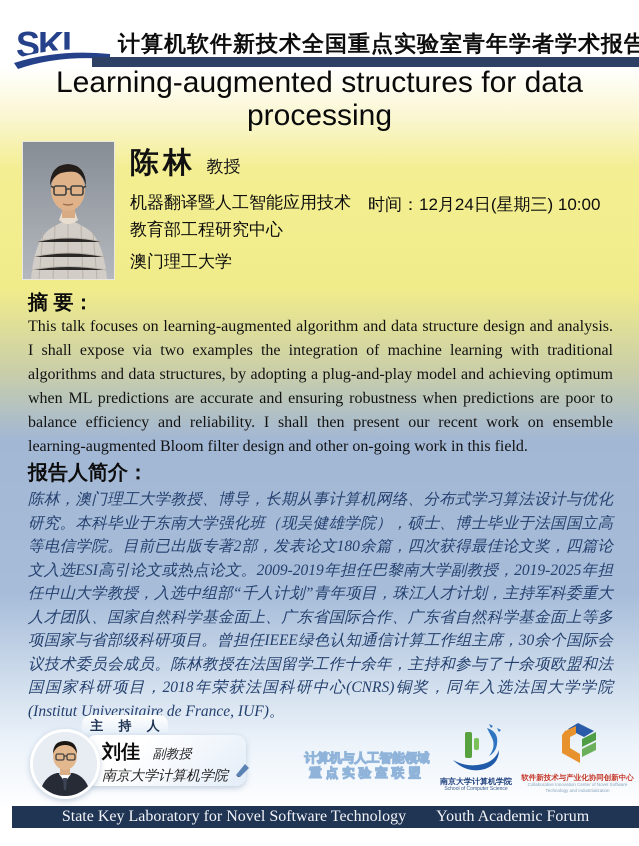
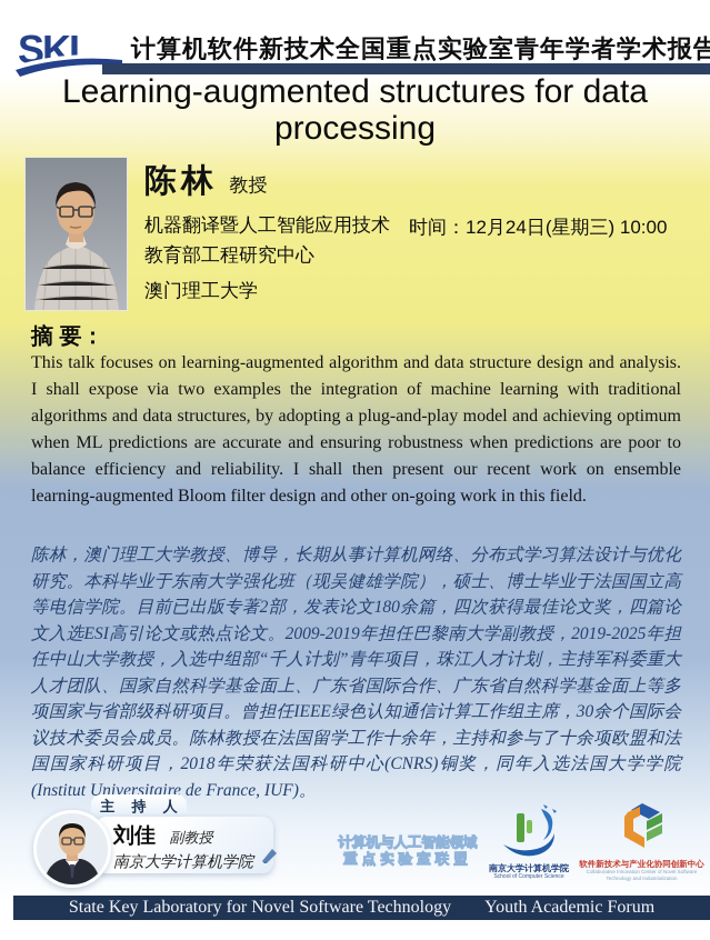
  SKL
  计算机软件新技术全国重点实验室
  青年学者学术报告
  Learning-augmented structures for data processing
  陈林 教授
  机器翻译暨人工智能应用技术
  教育部工程研究中心
  澳门理工大学
  时间：12月24日(星期三) 10:00
  摘 要：
  This talk focuses on learning-augmented algorithm and data structure design and analysis. I shall expose via two examples the integration of machine learning with traditional algorithms and data structures, by adopting a plug-and-play model and achieving optimum when ML predictions are accurate and ensuring robustness when predictions are poor to balance efficiency and reliability. I shall then present our recent work on ensemble learning-augmented Bloom filter design and other on-going work in this field.
- 报告人简介：
  陈林，澳门理工大学教授、博导，长期从事计算机网络、分布式学习算法设计与优化研究。本科毕业于东南大学强化班（现吴健雄学院），硕士、博士毕业于法国国立高等电信学院。目前已出版专著2部，发表论文180余篇，四次获得最佳论文奖，四篇论文入选ESI高引论文或热点论文。2009-2019年担任巴黎南大学副教授，2019-2025年担任中山大学教授，入选中组部“千人计划”青年项目，珠江人才计划，主持军科委重大人才团队、国家自然科学基金面上、广东省国际合作、广东省自然科学基金面上等多项国家与省部级科研项目。曾担任IEEE绿色认知通信计算工作组主席，30余个国际会议技术委员会成员。陈林教授在法国留学工作十余年，主持和参与了十余项欧盟和法国国家科研项目，2018年荣获法国科研中心(CNRS)铜奖，同年入选法国大学学院 (Institut Universitaire de France, IUF)。
  主 持 人
  刘佳 副教授
  南京大学计算机学院
  计算机与人工智能领域
  重点实验室联盟
  南京大学计算机学院
  软件新技术与产业化协同创新中心
  State Key Laboratory for Novel Software Technology
  Youth Academic Forum
